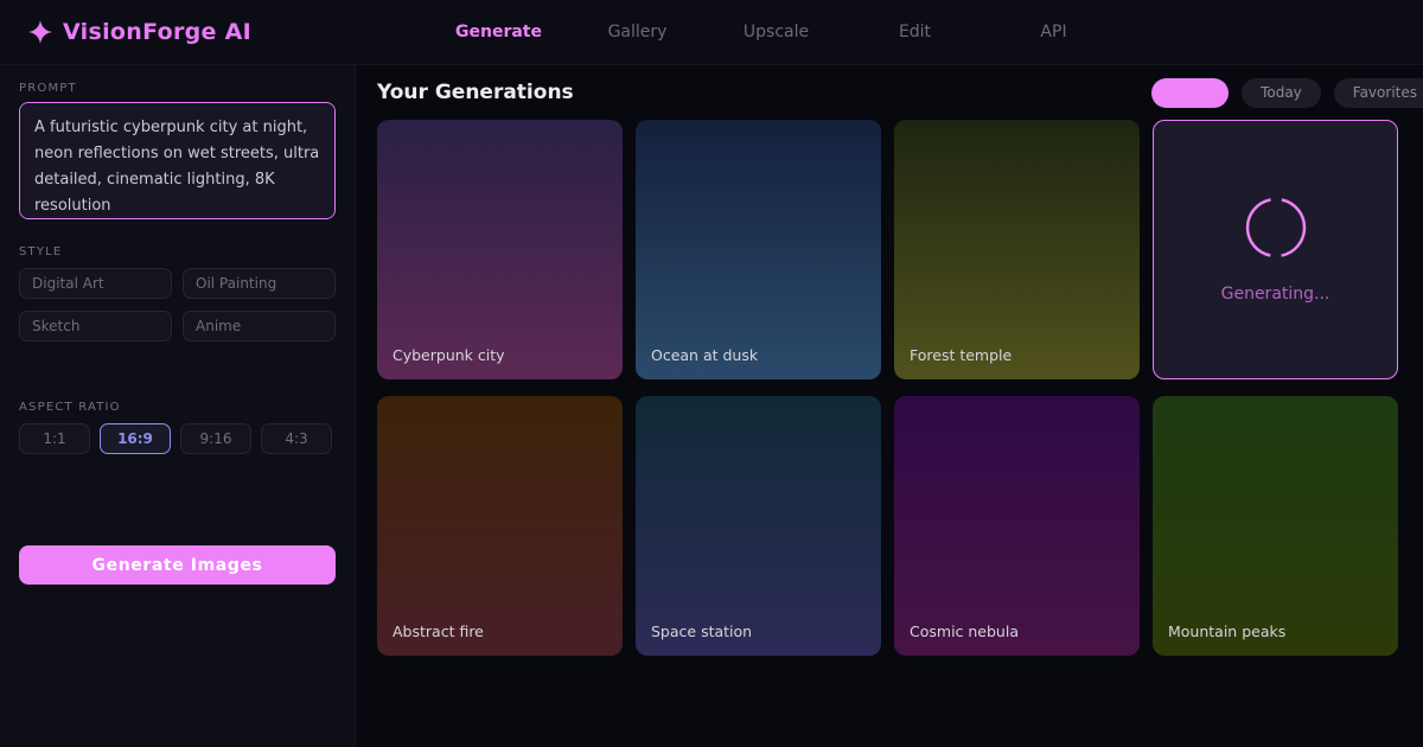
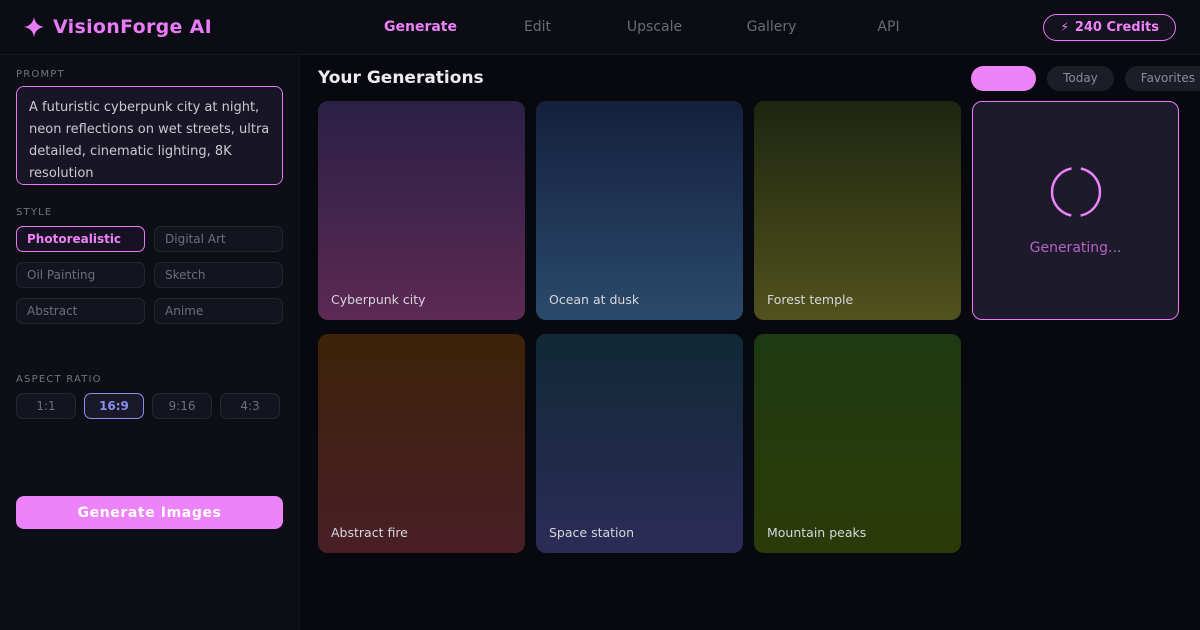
  VisionForge AI
  Generate
- Gallery
+ Edit
  Upscale
- Edit
+ Gallery
  API
+ ⚡
+ 240 Credits
  PROMPT
  STYLE
+ Photorealistic
  Digital Art
  Oil Painting
  Sketch
+ Abstract
  Anime
  ASPECT RATIO
  1:1
  16:9
  9:16
  4:3
  Generate Images
  Your Generations
  Today
  Favorites
  Cyberpunk city
  Ocean at dusk
  Forest temple
  Generating...
  Abstract fire
  Space station
- Cosmic nebula
  Mountain peaks
